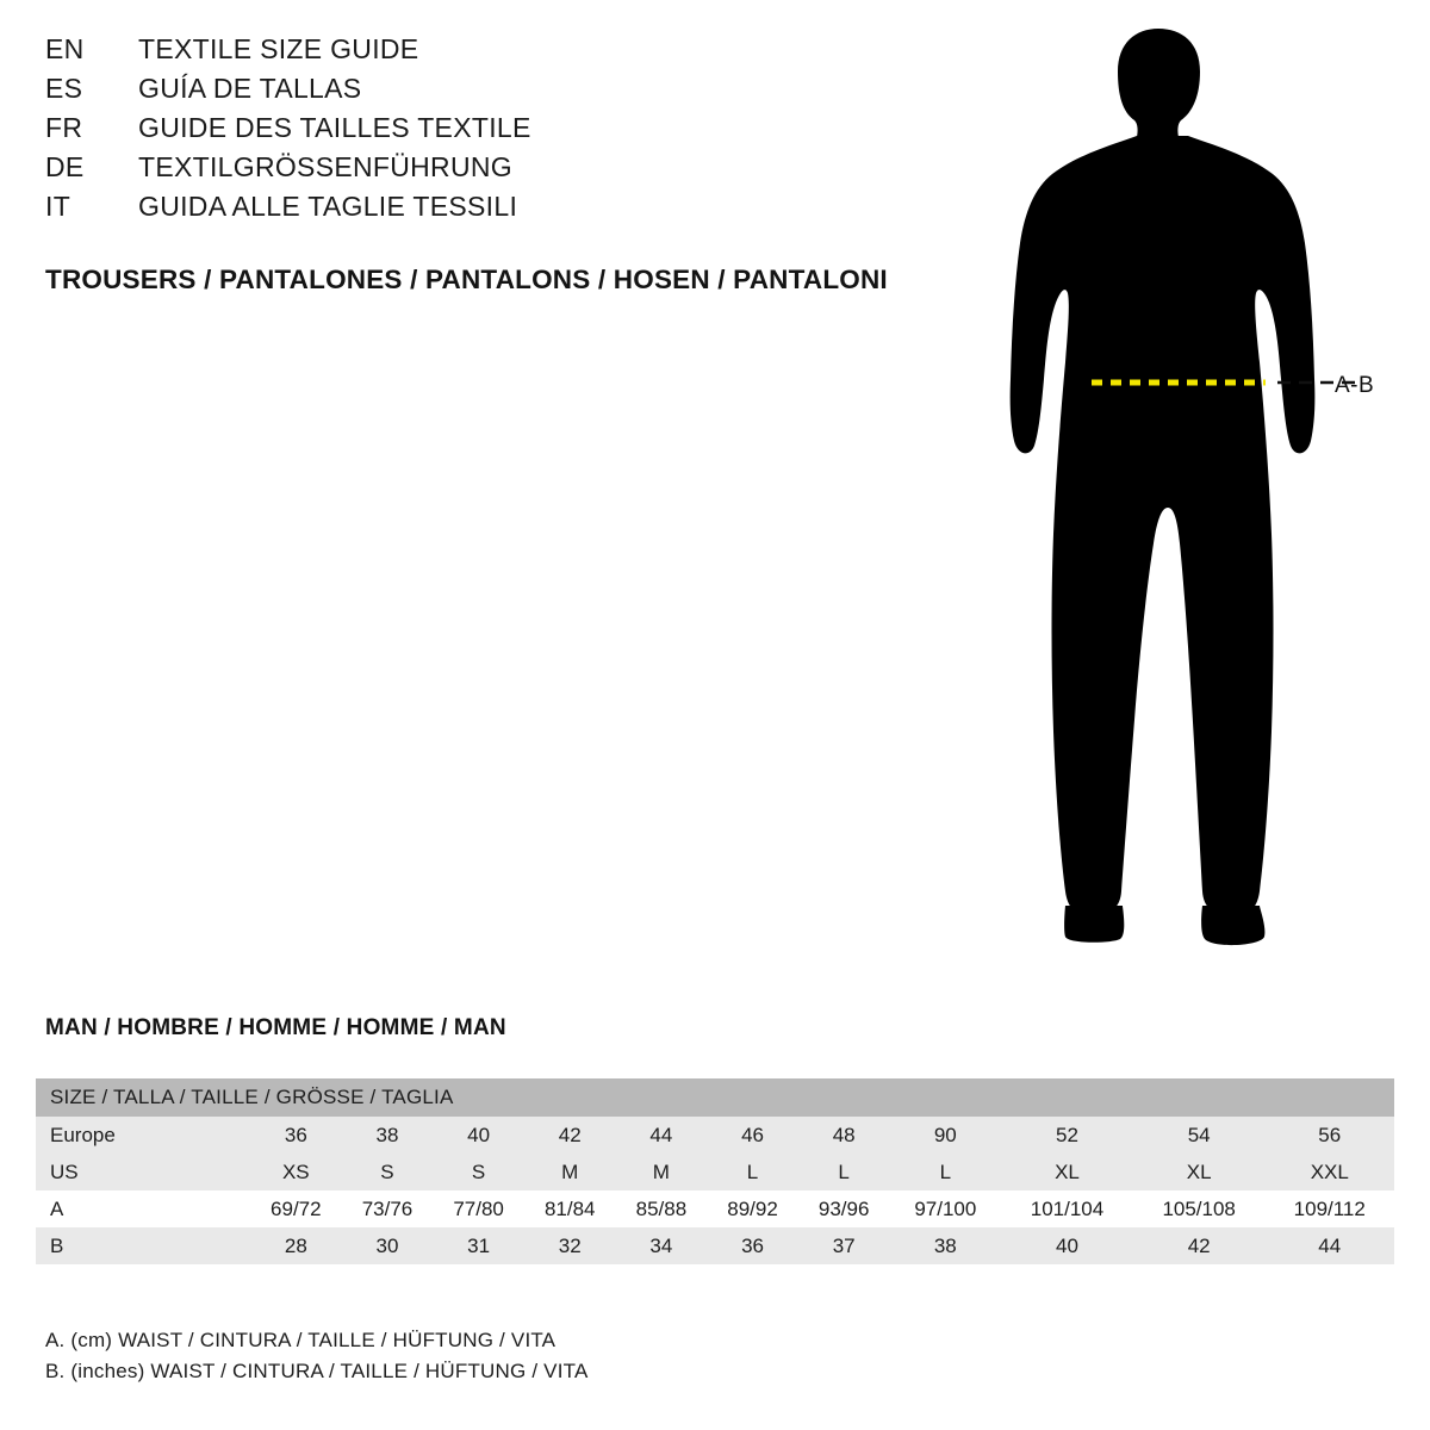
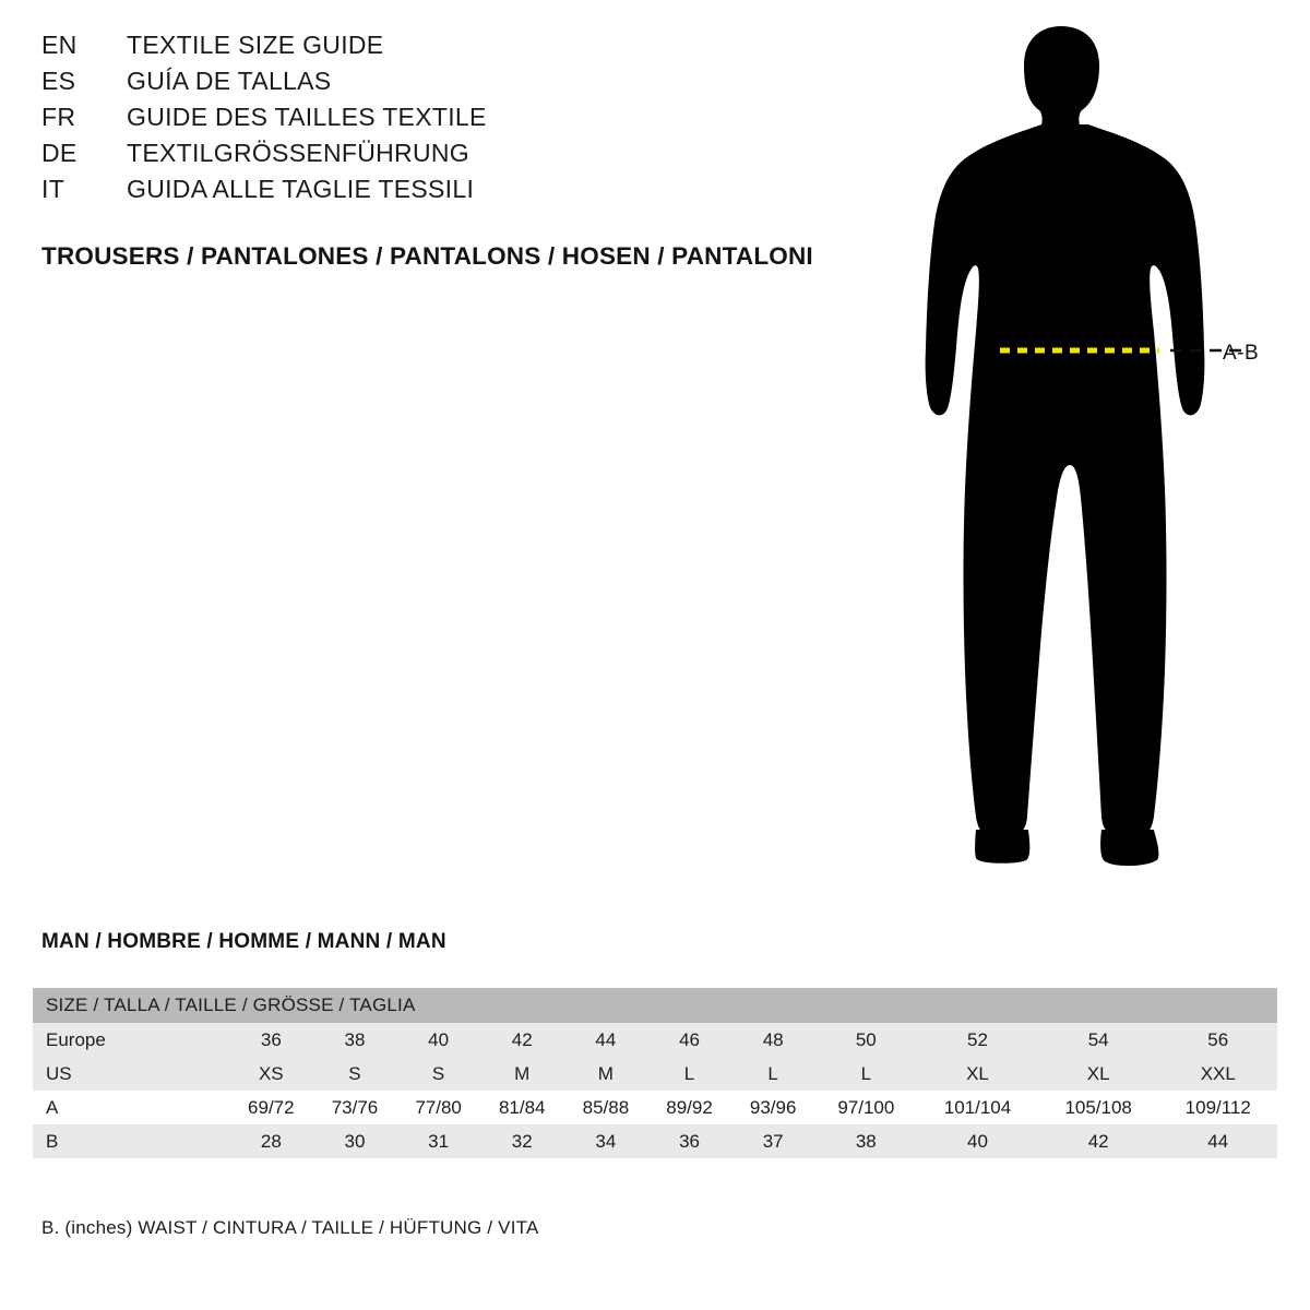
  EN
  TEXTILE SIZE GUIDE
  ES
  GUÍA DE TALLAS
  FR
  GUIDE DES TAILLES TEXTILE
  DE
  TEXTILGRÖSSENFÜHRUNG
  IT
  GUIDA ALLE TAGLIE TESSILI
  TROUSERS / PANTALONES / PANTALONS / HOSEN / PANTALONI
  A-B
- MAN / HOMBRE / HOMME / HOMME / MAN
+ MAN / HOMBRE / HOMME / MANN / MAN
  SIZE / TALLA / TAILLE / GRÖSSE / TAGLIA
- Europe	36	38	40	42	44	46	48	90	52	54	56
+ Europe	36	38	40	42	44	46	48	50	52	54	56
  US	XS	S	S	M	M	L	L	L	XL	XL	XXL
  A	69/72	73/76	77/80	81/84	85/88	89/92	93/96	97/100	101/104	105/108	109/112
  B	28	30	31	32	34	36	37	38	40	42	44
- A. (cm) WAIST / CINTURA / TAILLE / HÜFTUNG / VITA
  B. (inches) WAIST / CINTURA / TAILLE / HÜFTUNG / VITA
